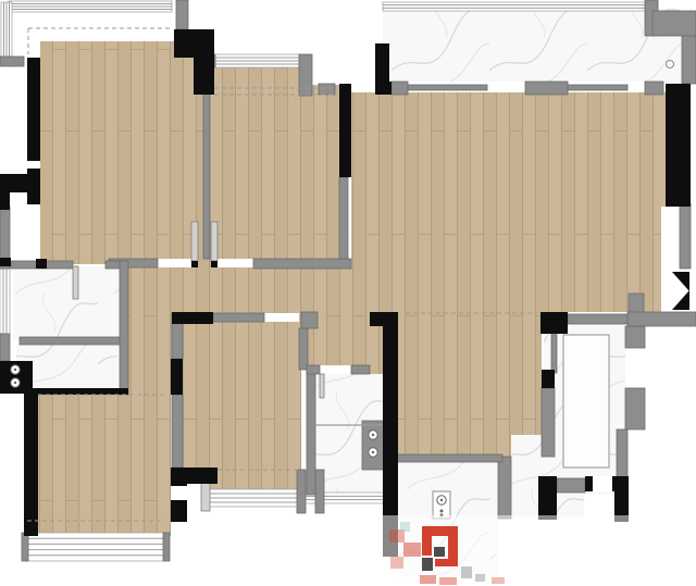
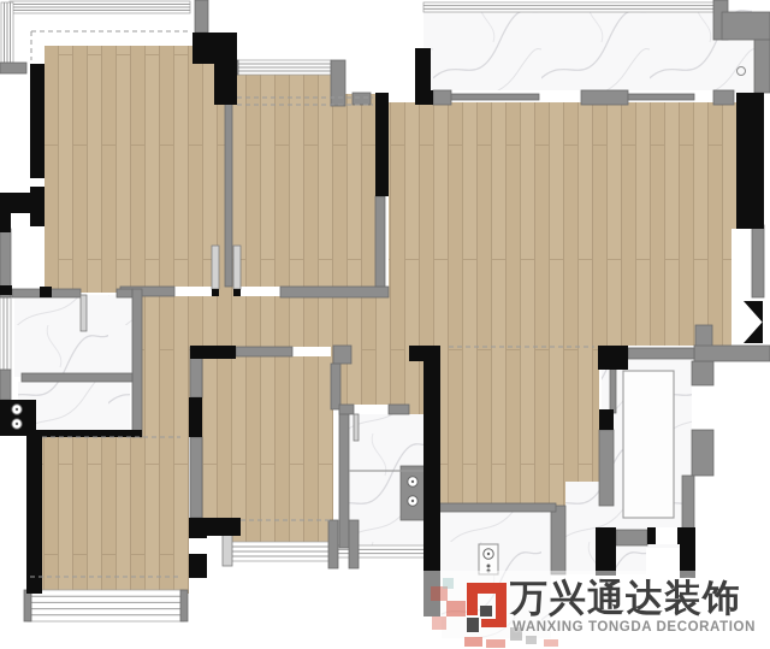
+ 万兴通达装饰
+ WANXING TONGDA DECORATION
